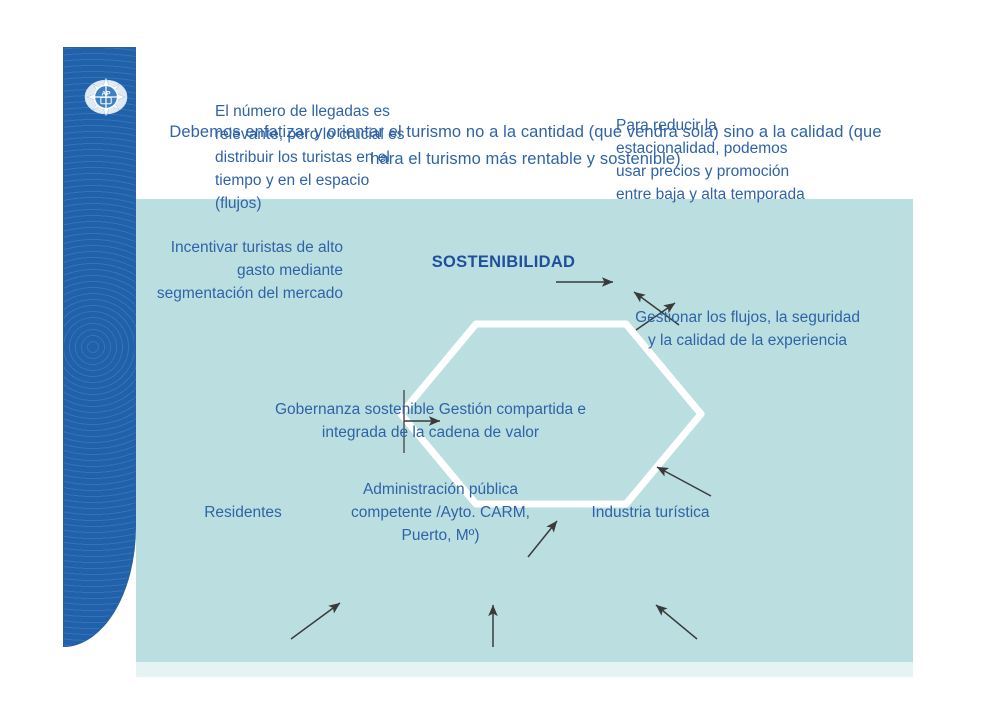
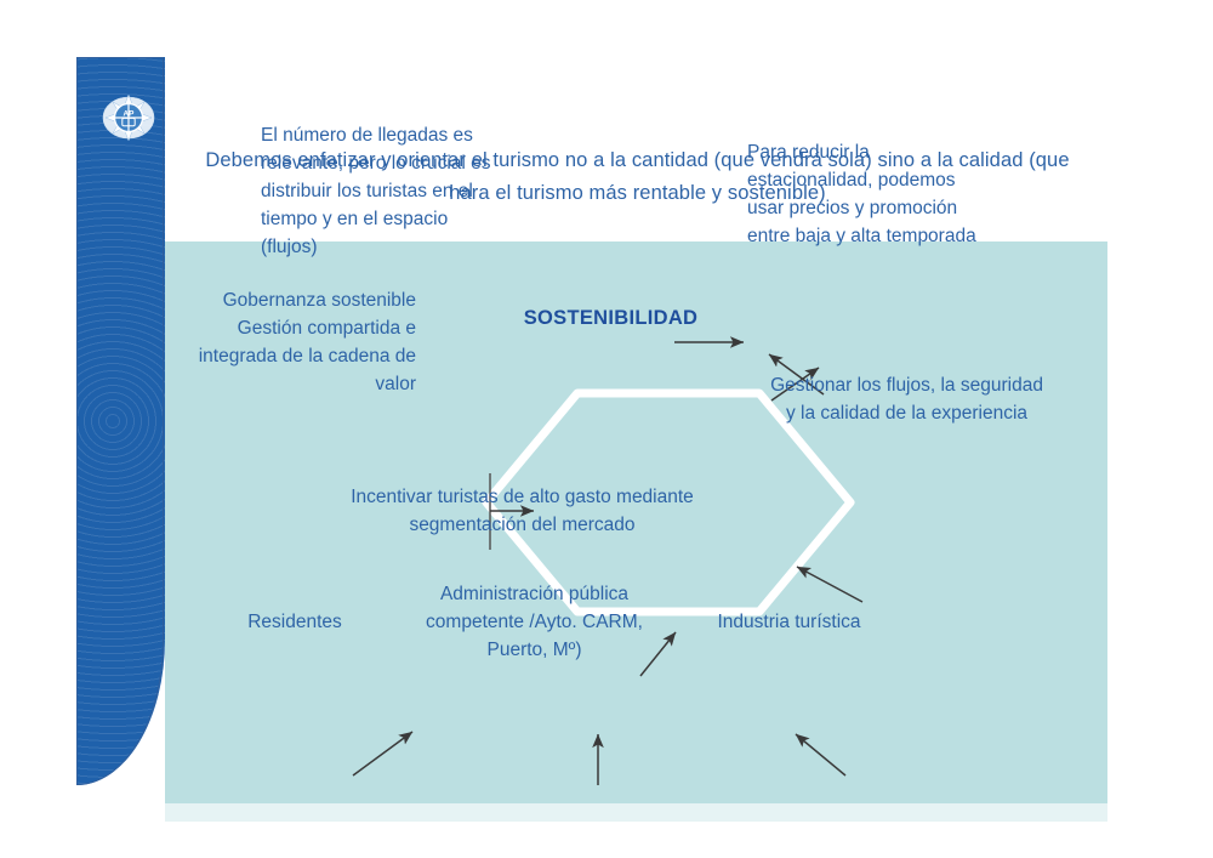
  Debemos enfatizar y orientar el turismo no a la cantidad (que vendrá sola) sino a la calidad (que hara el turismo más rentable y sostenible)
  El número de llegadas es relevante, pero lo crucial es distribuir los turistas en el tiempo y en el espacio (flujos)
  Para reducir la estacionalidad, podemos usar precios y promoción entre baja y alta temporada
- Incentivar turistas de alto gasto mediante segmentación del mercado
+ Gobernanza sostenible Gestión compartida e integrada de la cadena de valor
  Gestionar los flujos, la seguridad y la calidad de la experiencia
- Gobernanza sostenible Gestión compartida e integrada de la cadena de valor
+ Incentivar turistas de alto gasto mediante segmentación del mercado
  Residentes
  Administración pública competente /Ayto. CARM, Puerto, Mº)
  Industria turística
  SOSTENIBILIDAD
